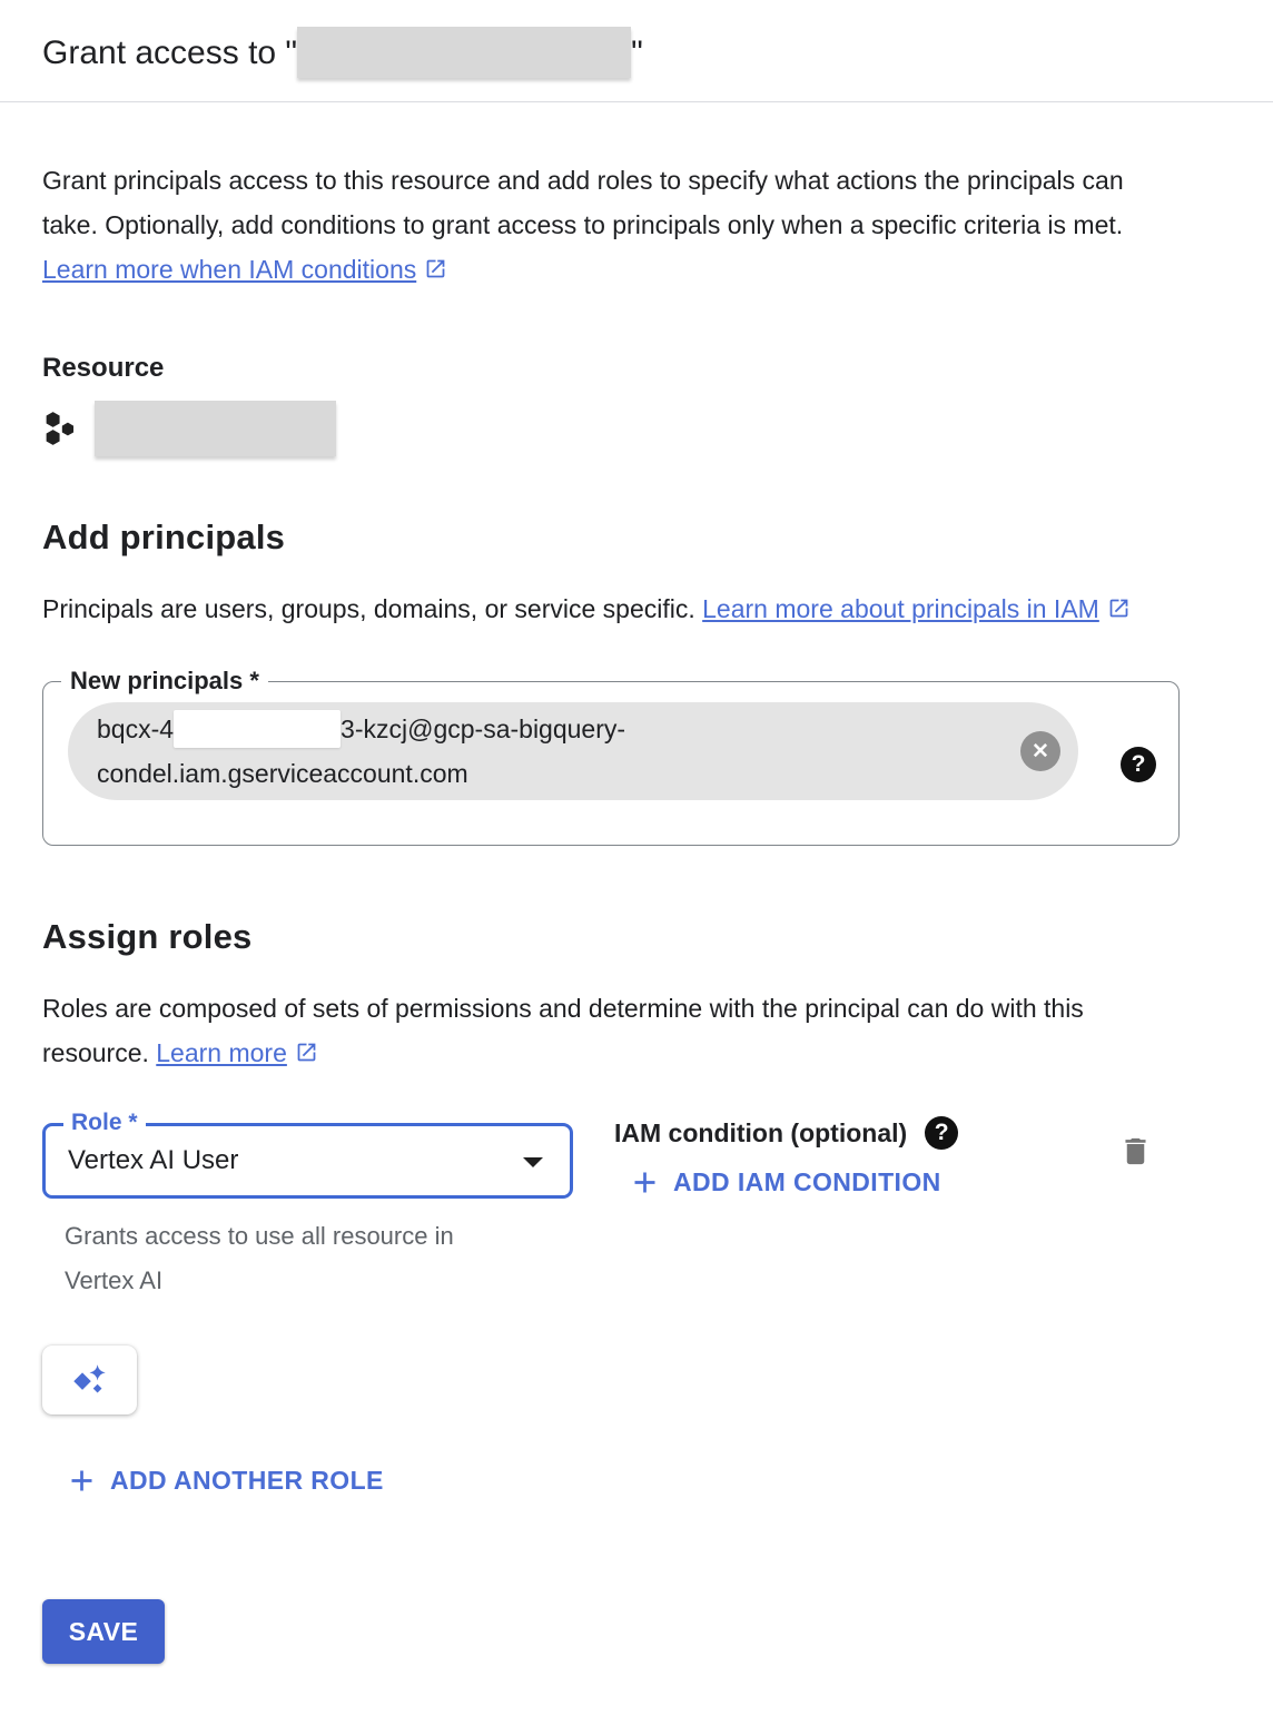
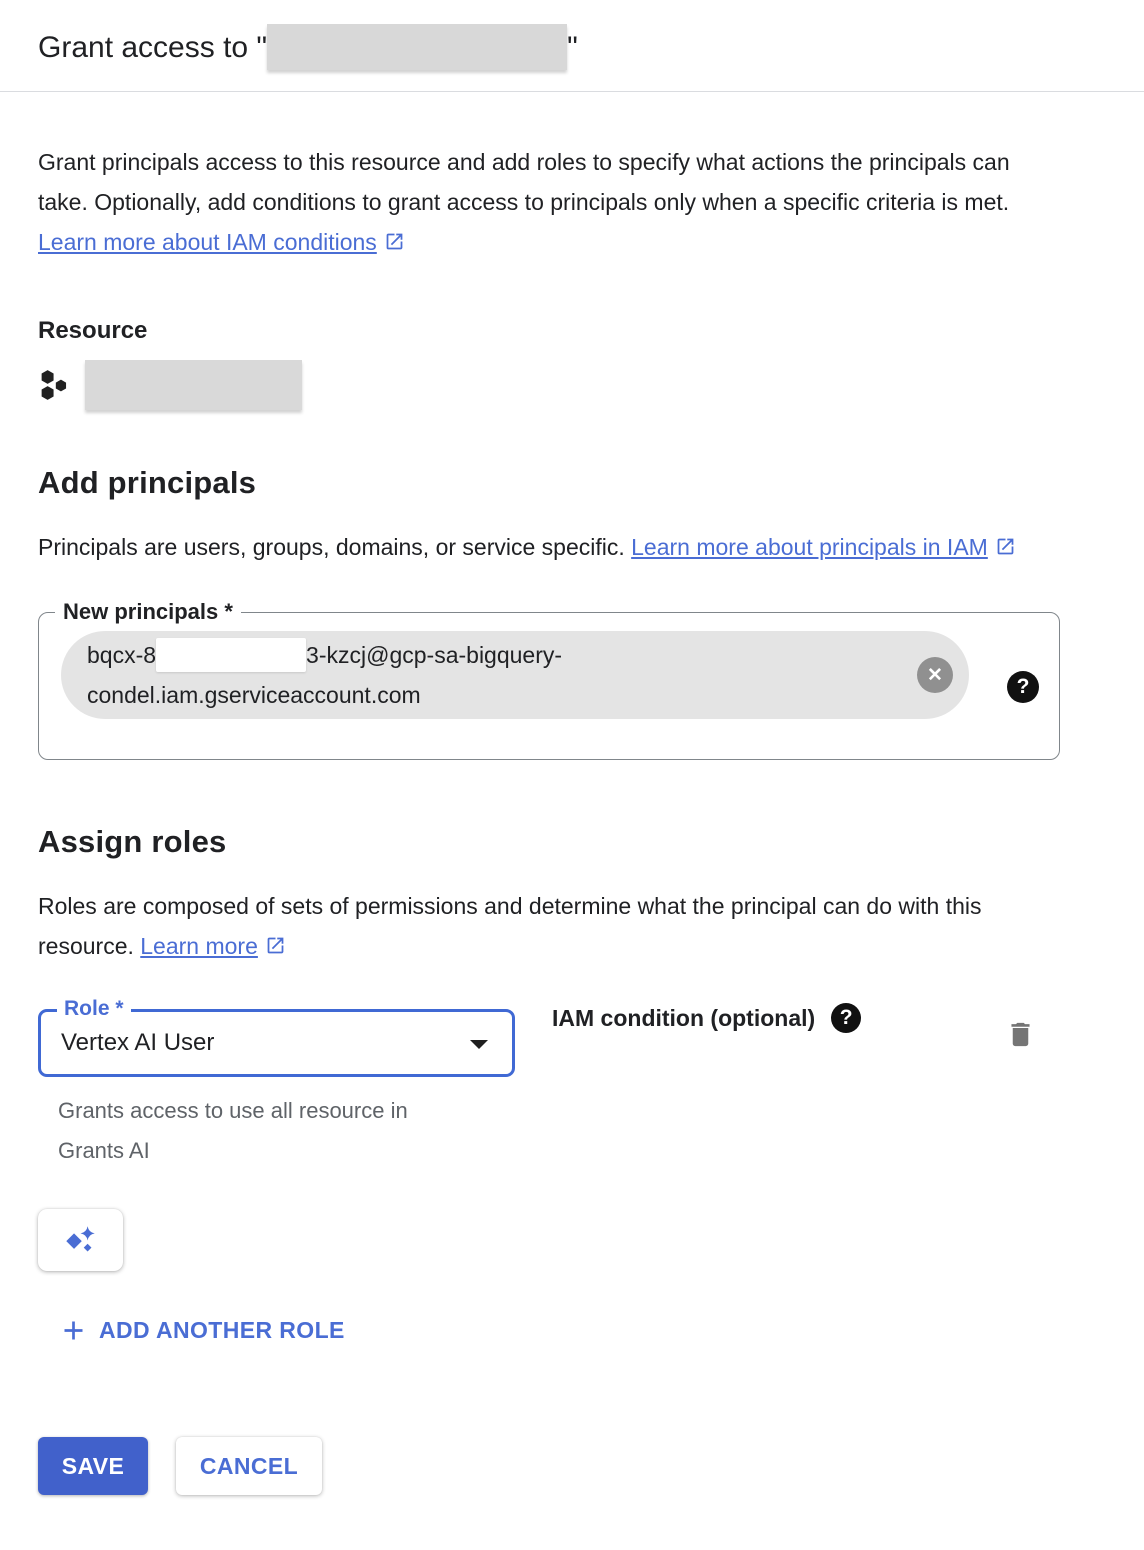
  Grant access to " "
- Grant principals access to this resource and add roles to specify what actions the principals can take. Optionally, add conditions to grant access to principals only when a specific criteria is met. Learn more when IAM conditions
+ Grant principals access to this resource and add roles to specify what actions the principals can take. Optionally, add conditions to grant access to principals only when a specific criteria is met. Learn more about IAM conditions
  Resource
  Add principals
  Principals are users, groups, domains, or service specific. Learn more about principals in IAM
  New principals *
- bqcx-4 3-kzcj@gcp-sa-bigquery-
+ bqcx-8 3-kzcj@gcp-sa-bigquery-
  condel.iam.gserviceaccount.com
  ✕
  ?
  Assign roles
- Roles are composed of sets of permissions and determine with the principal can do with this resource. Learn more
+ Roles are composed of sets of permissions and determine what the principal can do with this resource. Learn more
  Role *
  Vertex AI User
- Grants access to use all resource in Vertex AI
+ Grants access to use all resource in Grants AI
  IAM condition (optional)
  ?
- ADD IAM CONDITION
  ADD ANOTHER ROLE
  SAVE
+ CANCEL
